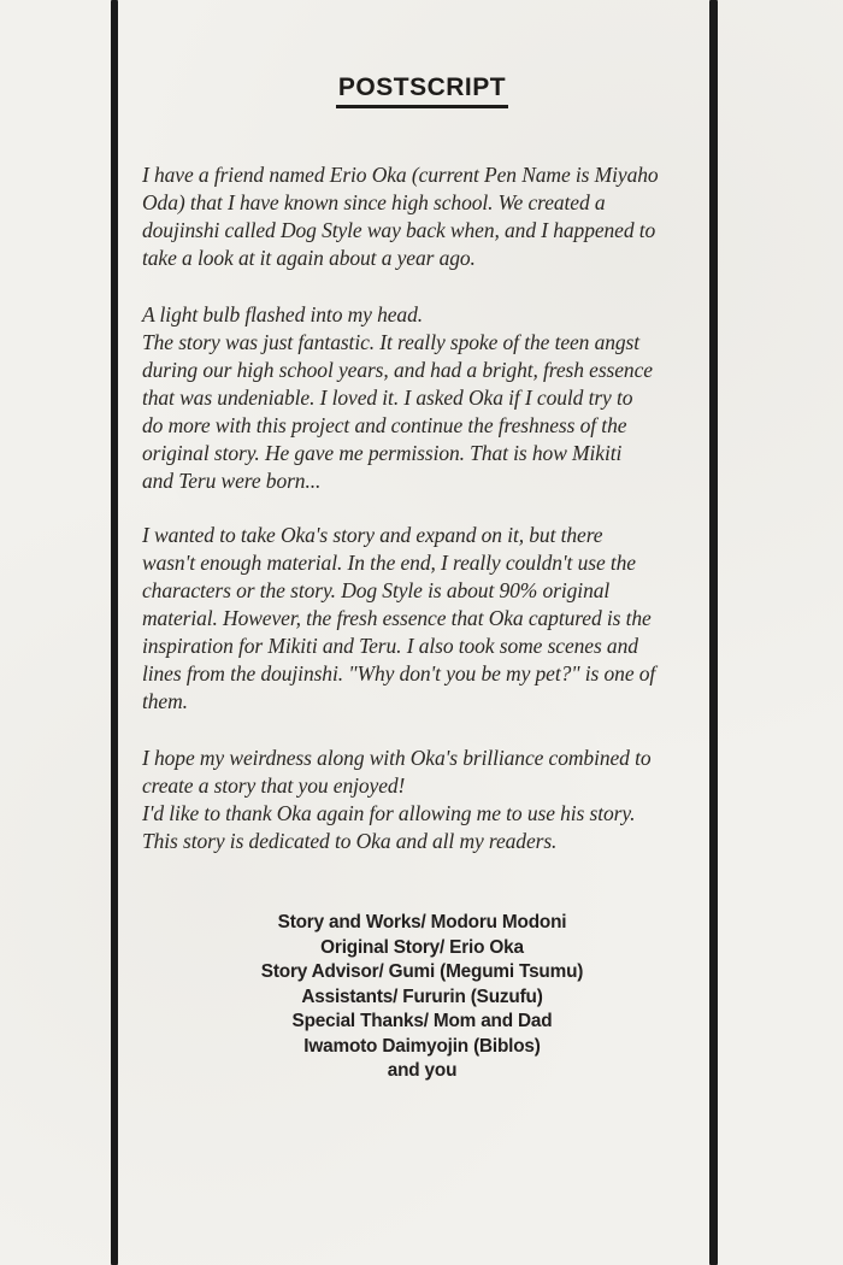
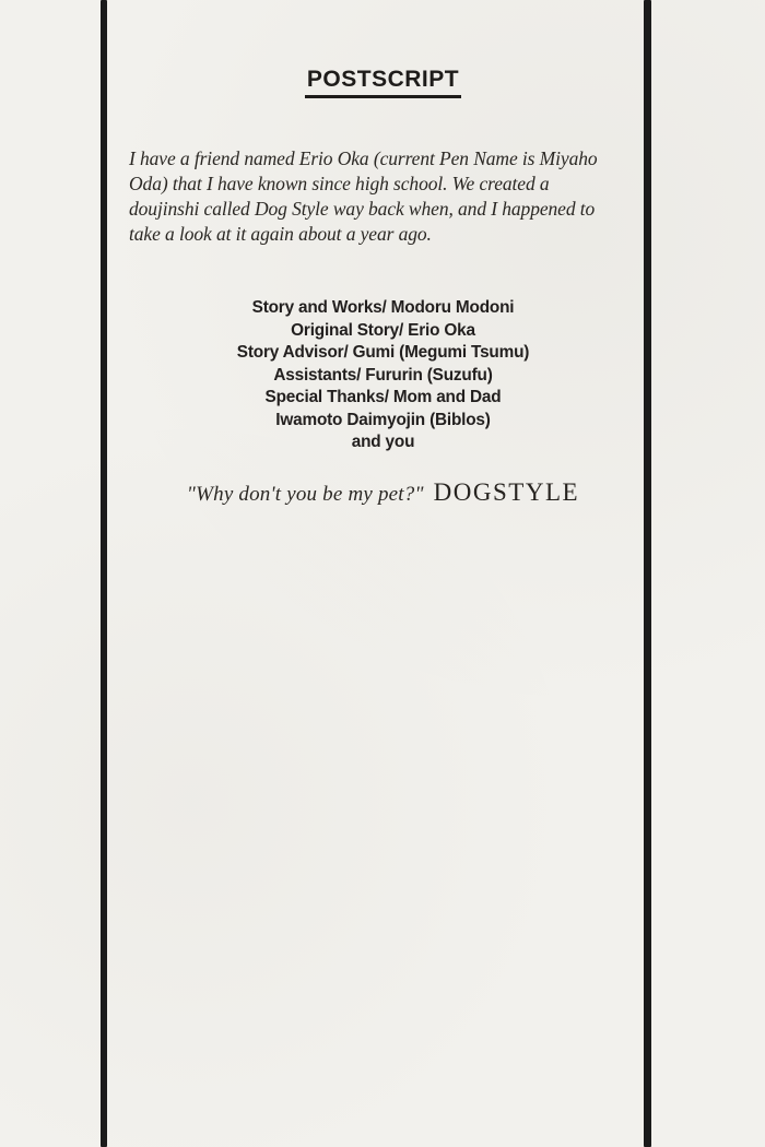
  POSTSCRIPT
  I have a friend named Erio Oka (current Pen Name is Miyaho
  Oda) that I have known since high school. We created a
  doujinshi called Dog Style way back when, and I happened to
  take a look at it again about a year ago.
- A light bulb flashed into my head.
- The story was just fantastic. It really spoke of the teen angst
- during our high school years, and had a bright, fresh essence
- that was undeniable. I loved it. I asked Oka if I could try to
- do more with this project and continue the freshness of the
- original story. He gave me permission. That is how Mikiti
- and Teru were born...
- I wanted to take Oka's story and expand on it, but there
- wasn't enough material. In the end, I really couldn't use the
- characters or the story. Dog Style is about 90% original
- material. However, the fresh essence that Oka captured is the
- inspiration for Mikiti and Teru. I also took some scenes and
- lines from the doujinshi. "Why don't you be my pet?" is one of
- them.
- I hope my weirdness along with Oka's brilliance combined to
- create a story that you enjoyed!
- I'd like to thank Oka again for allowing me to use his story.
- This story is dedicated to Oka and all my readers.
  Story and Works/ Modoru Modoni
  Original Story/ Erio Oka
  Story Advisor/ Gumi (Megumi Tsumu)
  Assistants/ Fururin (Suzufu)
  Special Thanks/ Mom and Dad
  Iwamoto Daimyojin (Biblos)
  and you
+ "Why don't you be my pet?" DOGSTYLE
